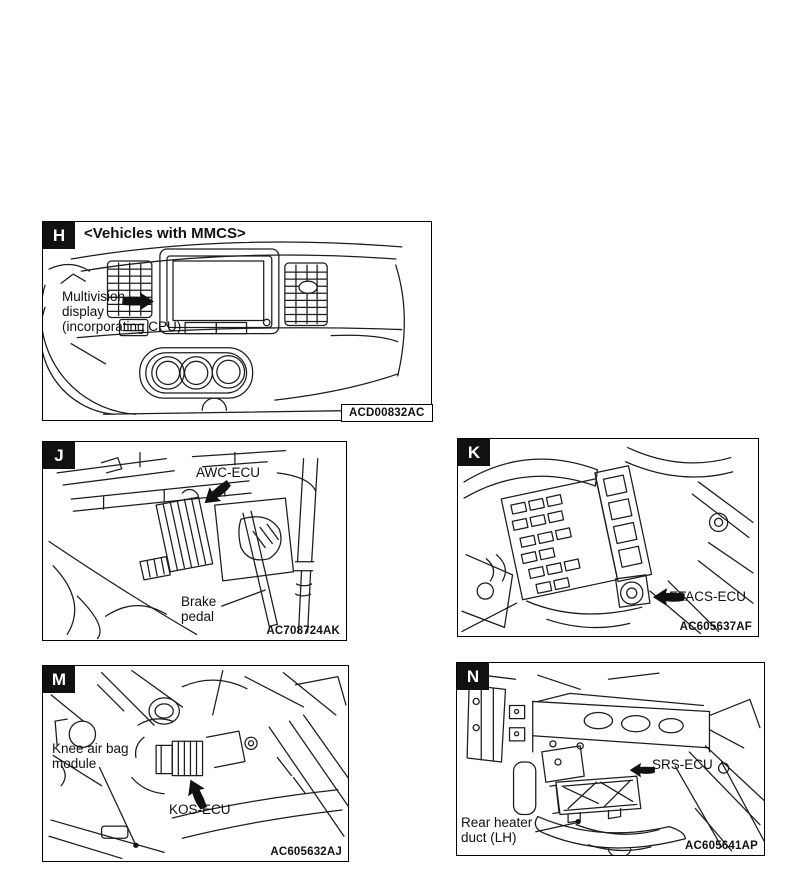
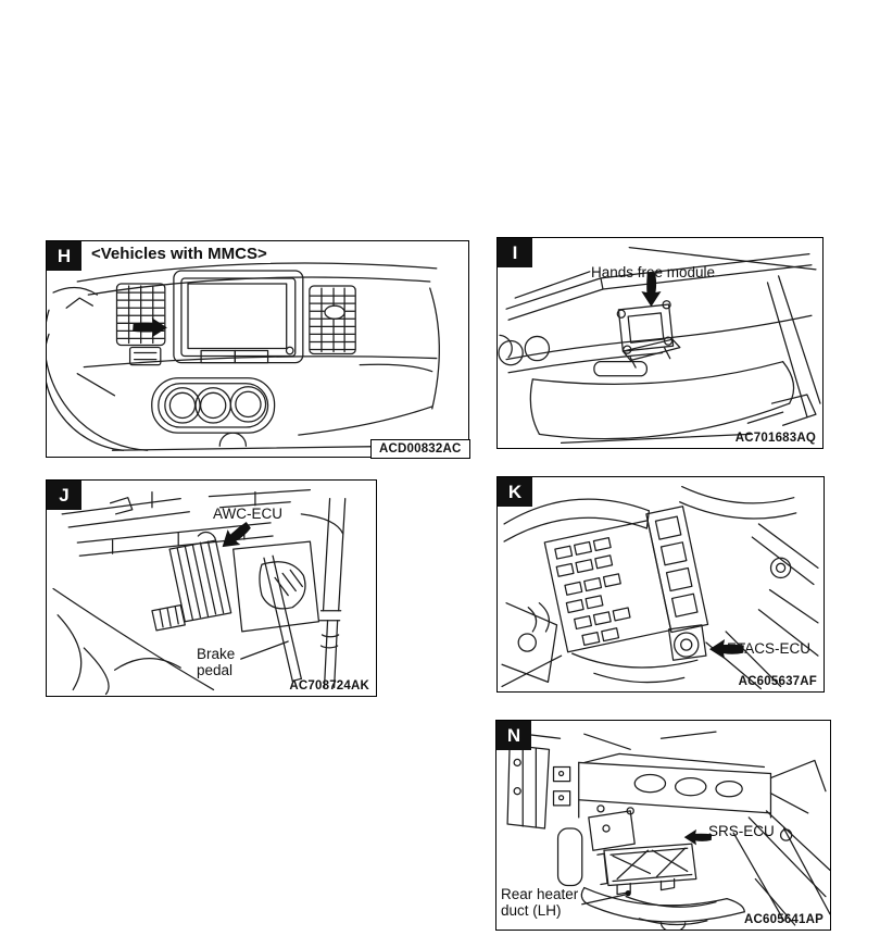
  H
  <Vehicles with MMCS>
- Multivision
- display
- (incorporating CPU)
  ACD00832AC
+ I
+ Hands free module
+ AC701683AQ
  J
  AWC-ECU
  Brake
  pedal
  AC708724AK
  K
  ETACS-ECU
  AC605637AF
- M
- Knee air bag
- module
- KOS-ECU
- AC605632AJ
  N
  SRS-ECU
  Rear heater
  duct (LH)
  AC605641AP
